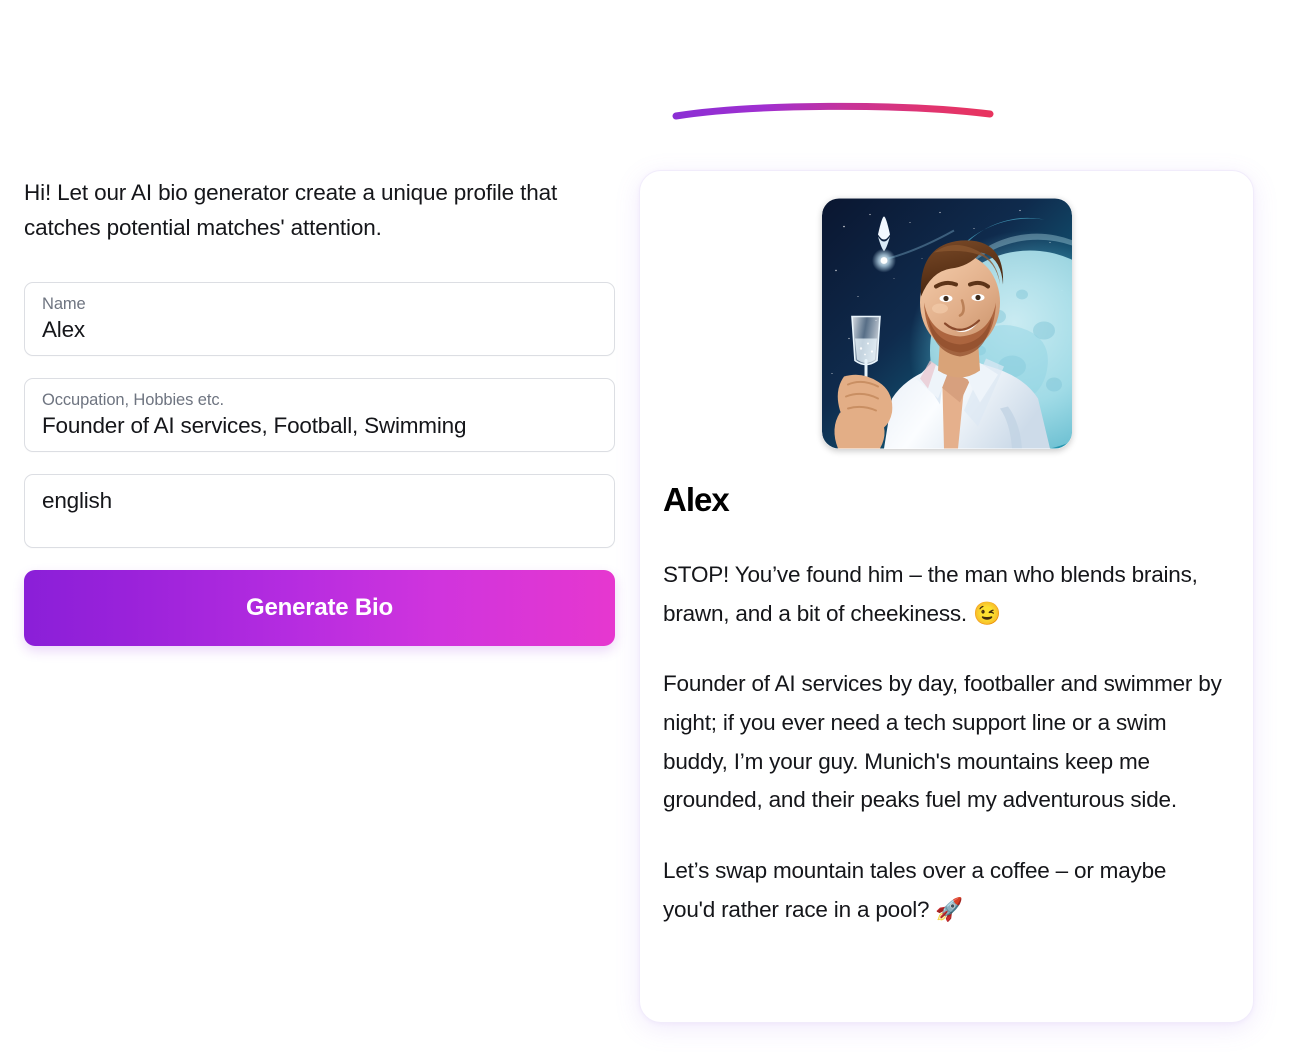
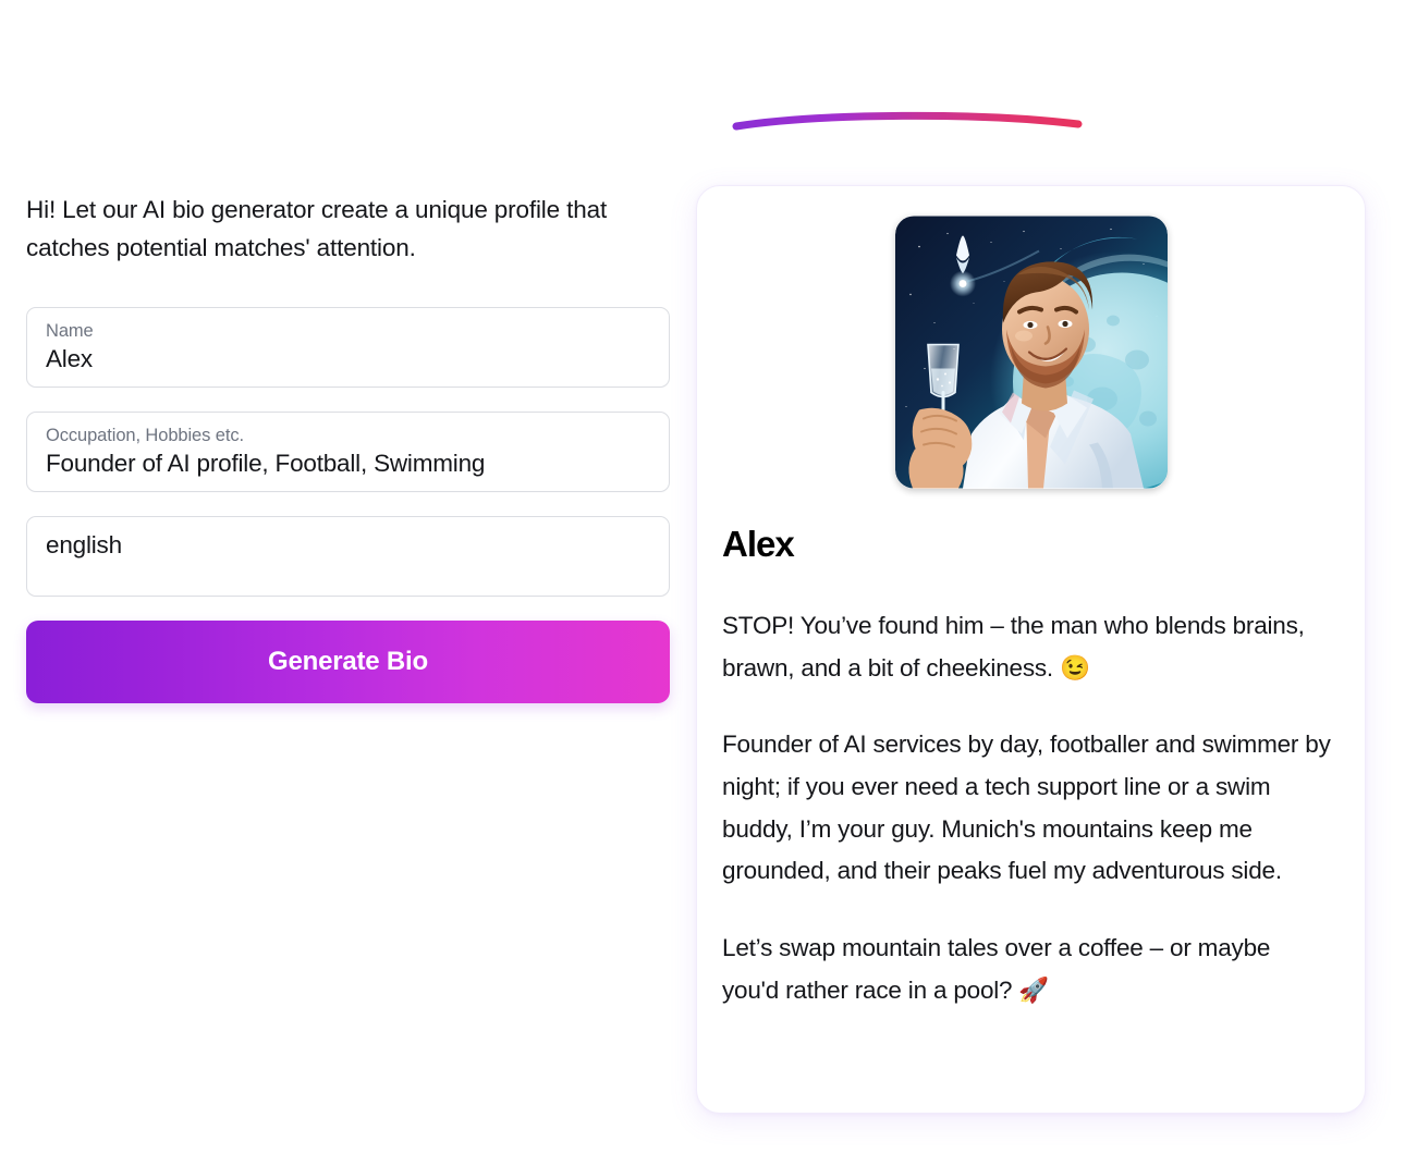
  Hi! Let our AI bio generator create a unique profile that catches potential matches' attention.
  Name
  Alex
  Occupation, Hobbies etc.
- Founder of AI services, Football, Swimming
+ Founder of AI profile, Football, Swimming
  english
  Generate Bio
  Alex
  STOP! You’ve found him – the man who blends brains, brawn, and a bit of cheekiness. 😉
  Founder of AI services by day, footballer and swimmer by night; if you ever need a tech support line or a swim buddy, I’m your guy. Munich's mountains keep me grounded, and their peaks fuel my adventurous side.
  Let’s swap mountain tales over a coffee – or maybe you'd rather race in a pool? 🚀
